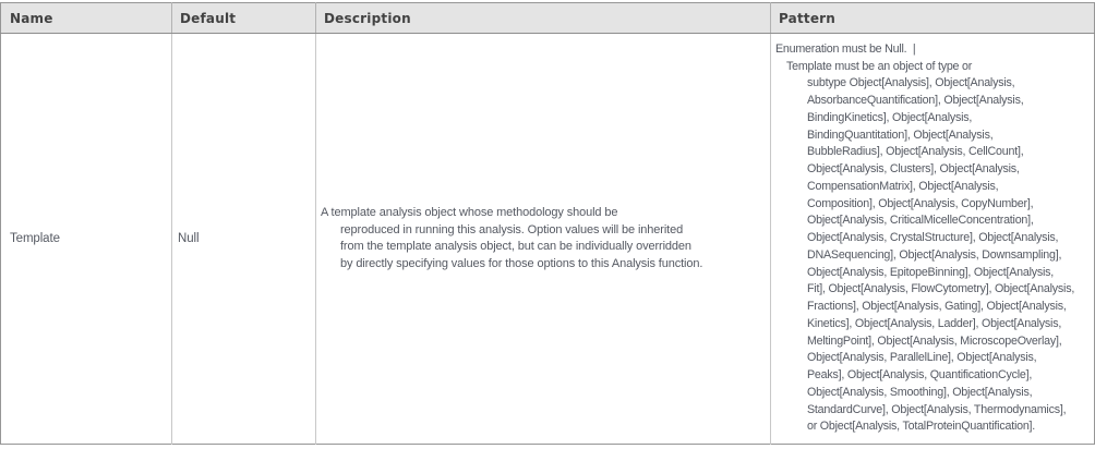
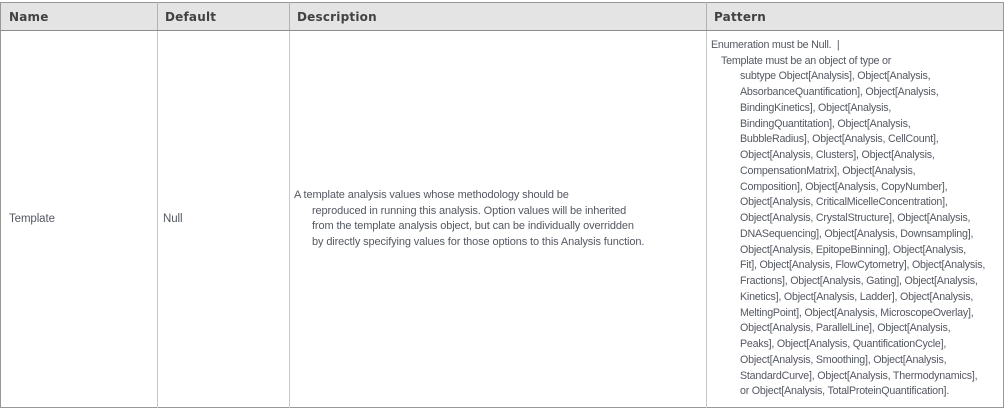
  Name	Default	Description	Pattern
- Template	Null	A template analysis object whose methodology should bereproduced in running this analysis. Option values will be inheritedfrom the template analysis object, but can be individually overriddenby directly specifying values for those options to this Analysis function.	Enumeration must be Null. |Template must be an object of type orsubtype Object[Analysis], Object[Analysis,AbsorbanceQuantification], Object[Analysis,BindingKinetics], Object[Analysis,BindingQuantitation], Object[Analysis,BubbleRadius], Object[Analysis, CellCount],Object[Analysis, Clusters], Object[Analysis,CompensationMatrix], Object[Analysis,Composition], Object[Analysis, CopyNumber],Object[Analysis, CriticalMicelleConcentration],Object[Analysis, CrystalStructure], Object[Analysis,DNASequencing], Object[Analysis, Downsampling],Object[Analysis, EpitopeBinning], Object[Analysis,Fit], Object[Analysis, FlowCytometry], Object[Analysis,Fractions], Object[Analysis, Gating], Object[Analysis,Kinetics], Object[Analysis, Ladder], Object[Analysis,MeltingPoint], Object[Analysis, MicroscopeOverlay],Object[Analysis, ParallelLine], Object[Analysis,Peaks], Object[Analysis, QuantificationCycle],Object[Analysis, Smoothing], Object[Analysis,StandardCurve], Object[Analysis, Thermodynamics],or Object[Analysis, TotalProteinQuantification].
+ Template	Null	A template analysis values whose methodology should bereproduced in running this analysis. Option values will be inheritedfrom the template analysis object, but can be individually overriddenby directly specifying values for those options to this Analysis function.	Enumeration must be Null. |Template must be an object of type orsubtype Object[Analysis], Object[Analysis,AbsorbanceQuantification], Object[Analysis,BindingKinetics], Object[Analysis,BindingQuantitation], Object[Analysis,BubbleRadius], Object[Analysis, CellCount],Object[Analysis, Clusters], Object[Analysis,CompensationMatrix], Object[Analysis,Composition], Object[Analysis, CopyNumber],Object[Analysis, CriticalMicelleConcentration],Object[Analysis, CrystalStructure], Object[Analysis,DNASequencing], Object[Analysis, Downsampling],Object[Analysis, EpitopeBinning], Object[Analysis,Fit], Object[Analysis, FlowCytometry], Object[Analysis,Fractions], Object[Analysis, Gating], Object[Analysis,Kinetics], Object[Analysis, Ladder], Object[Analysis,MeltingPoint], Object[Analysis, MicroscopeOverlay],Object[Analysis, ParallelLine], Object[Analysis,Peaks], Object[Analysis, QuantificationCycle],Object[Analysis, Smoothing], Object[Analysis,StandardCurve], Object[Analysis, Thermodynamics],or Object[Analysis, TotalProteinQuantification].
